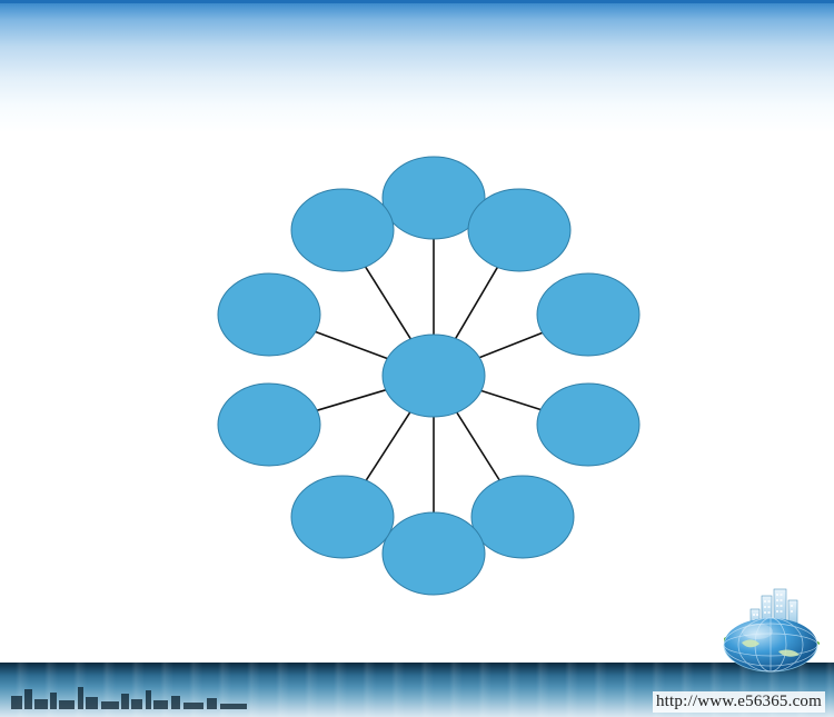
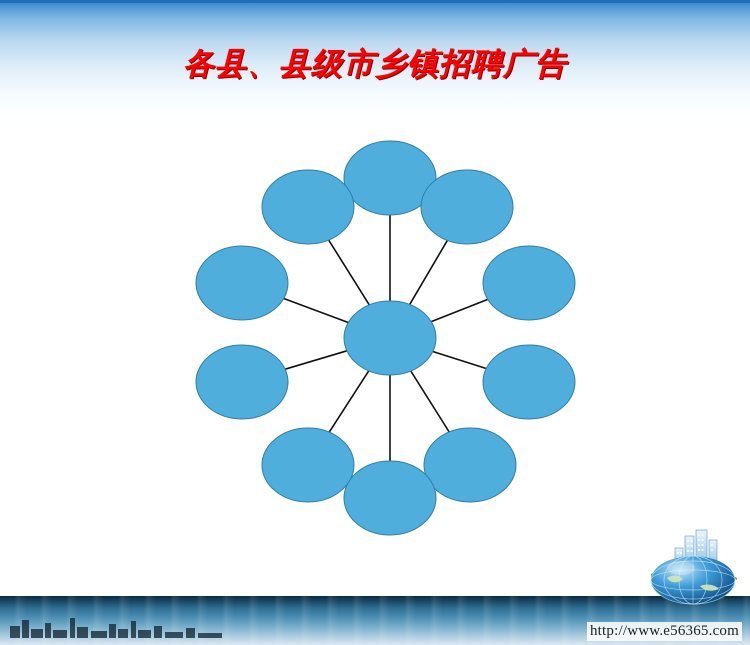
+ 各县、县级市乡镇招聘广告
  http://www.e56365.com
